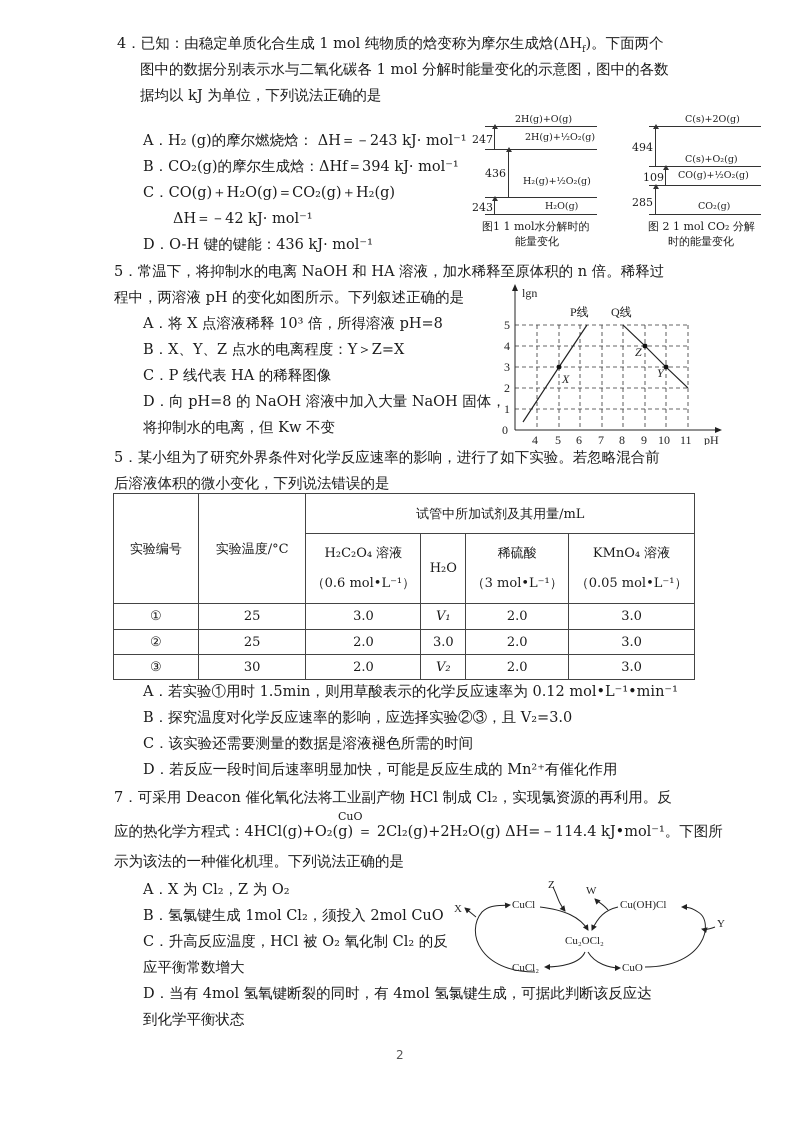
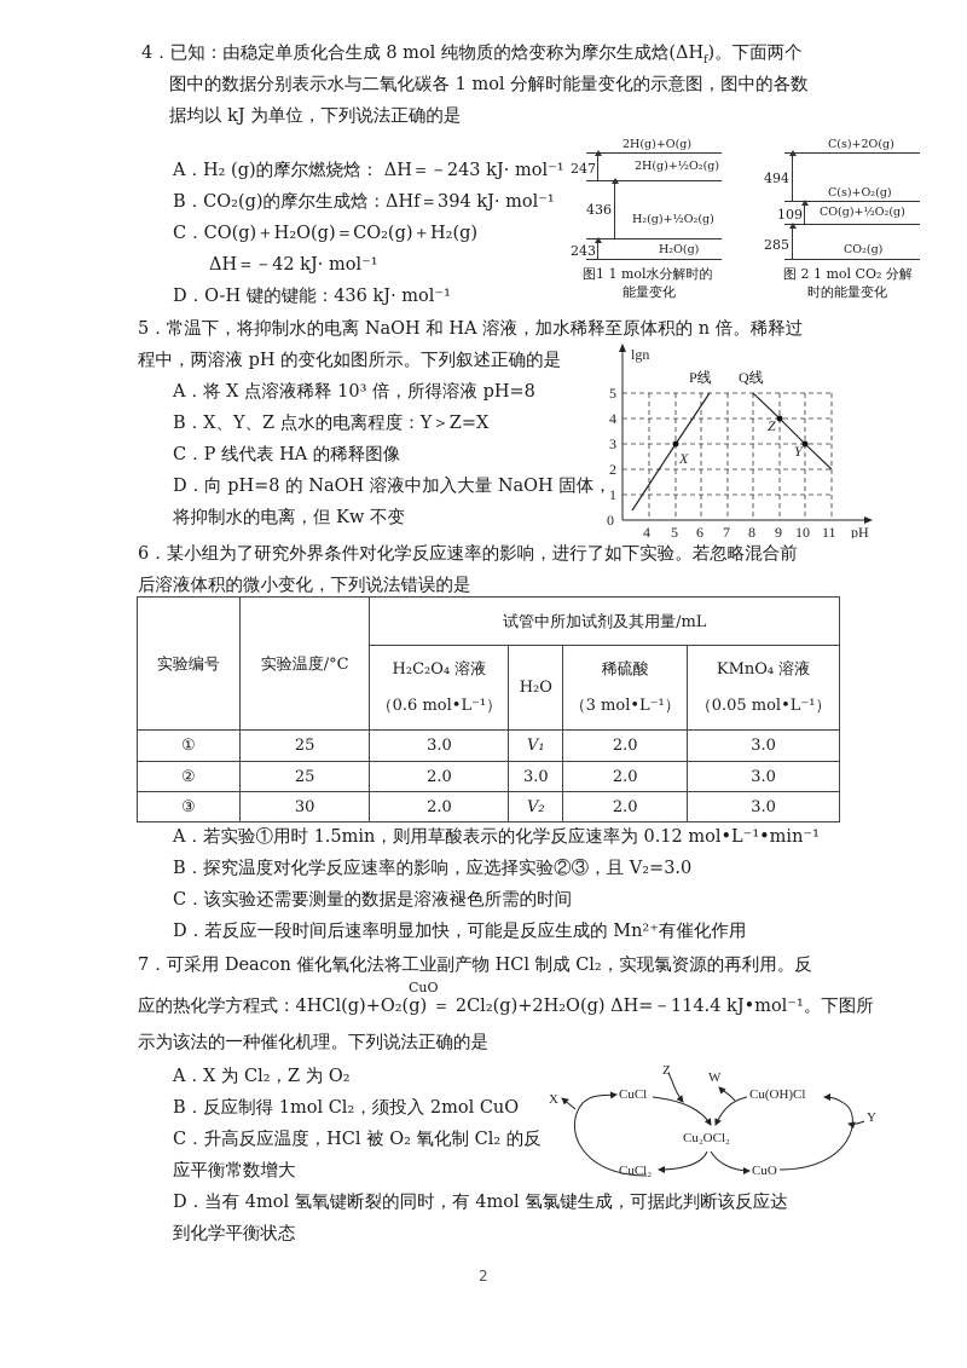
- 4．已知：由稳定单质化合生成 1 mol 纯物质的焓变称为摩尔生成焓(ΔHf)。下面两个
+ 4．已知：由稳定单质化合生成 8 mol 纯物质的焓变称为摩尔生成焓(ΔHf)。下面两个
  图中的数据分别表示水与二氧化碳各 1 mol 分解时能量变化的示意图，图中的各数
  据均以 kJ 为单位，下列说法正确的是
  A．H₂ (g)的摩尔燃烧焓： ΔH＝－243 kJ· mol⁻¹
  B．CO₂(g)的摩尔生成焓：ΔHf＝394 kJ· mol⁻¹
  C．CO(g)＋H₂O(g)＝CO₂(g)＋H₂(g)
  ΔH＝－42 kJ· mol⁻¹
  D．O-H 键的键能：436 kJ· mol⁻¹
  2H(g)+O(g)
  2H(g)+½O₂(g)
  H₂(g)+½O₂(g)
  H₂O(g)
  247
  436
  243
  图1 1 mol水分解时的
  能量变化
  C(s)+2O(g)
  C(s)+O₂(g)
  CO(g)+½O₂(g)
  CO₂(g)
  494
  109
  285
  图 2 1 mol CO₂ 分解
  时的能量变化
  5．常温下，将抑制水的电离 NaOH 和 HA 溶液，加水稀释至原体积的 n 倍。稀释过
  程中，两溶液 pH 的变化如图所示。下列叙述正确的是
  A．将 X 点溶液稀释 10³ 倍，所得溶液 pH=8
  B．X、Y、Z 点水的电离程度：Y＞Z=X
  C．P 线代表 HA 的稀释图像
  D．向 pH=8 的 NaOH 溶液中加入大量 NaOH 固体，
  将抑制水的电离，但 Kw 不变
  0
  4
  5
  6
  7
  8
  9
  10
  11
  pH
  1
  2
  3
  4
  5
  lgn
  P线
  Q线
  X
  Z
  Y
- 5．某小组为了研究外界条件对化学反应速率的影响，进行了如下实验。若忽略混合前
+ 6．某小组为了研究外界条件对化学反应速率的影响，进行了如下实验。若忽略混合前
  后溶液体积的微小变化，下列说法错误的是
  实验编号	实验温度/°C	试管中所加试剂及其用量/mL
  H₂C₂O₄ 溶液 （0.6 mol•L⁻¹）	H₂O	稀硫酸 （3 mol•L⁻¹）	KMnO₄ 溶液 （0.05 mol•L⁻¹）
  ①	25	3.0	V₁	2.0	3.0
  ②	25	2.0	3.0	2.0	3.0
  ③	30	2.0	V₂	2.0	3.0
  A．若实验①用时 1.5min，则用草酸表示的化学反应速率为 0.12 mol•L⁻¹•min⁻¹
  B．探究温度对化学反应速率的影响，应选择实验②③，且 V₂=3.0
  C．该实验还需要测量的数据是溶液褪色所需的时间
  D．若反应一段时间后速率明显加快，可能是反应生成的 Mn²⁺有催化作用
  7．可采用 Deacon 催化氧化法将工业副产物 HCl 制成 Cl₂，实现氯资源的再利用。反
  CuO
  应的热化学方程式：4HCl(g)+O₂(g) ＝ 2Cl₂(g)+2H₂O(g) ΔH=－114.4 kJ•mol⁻¹。下图所
  示为该法的一种催化机理。下列说法正确的是
  A．X 为 Cl₂，Z 为 O₂
- B．氢氯键生成 1mol Cl₂，须投入 2mol CuO
+ B．反应制得 1mol Cl₂，须投入 2mol CuO
  C．升高反应温度，HCl 被 O₂ 氧化制 Cl₂ 的反
  应平衡常数增大
  D．当有 4mol 氢氧键断裂的同时，有 4mol 氢氯键生成，可据此判断该反应达
  到化学平衡状态
  CuCl
  Cu(OH)Cl
  Cu₂OCl₂
  CuCl₂
  CuO
  X
  Y
  Z
  W
  2
